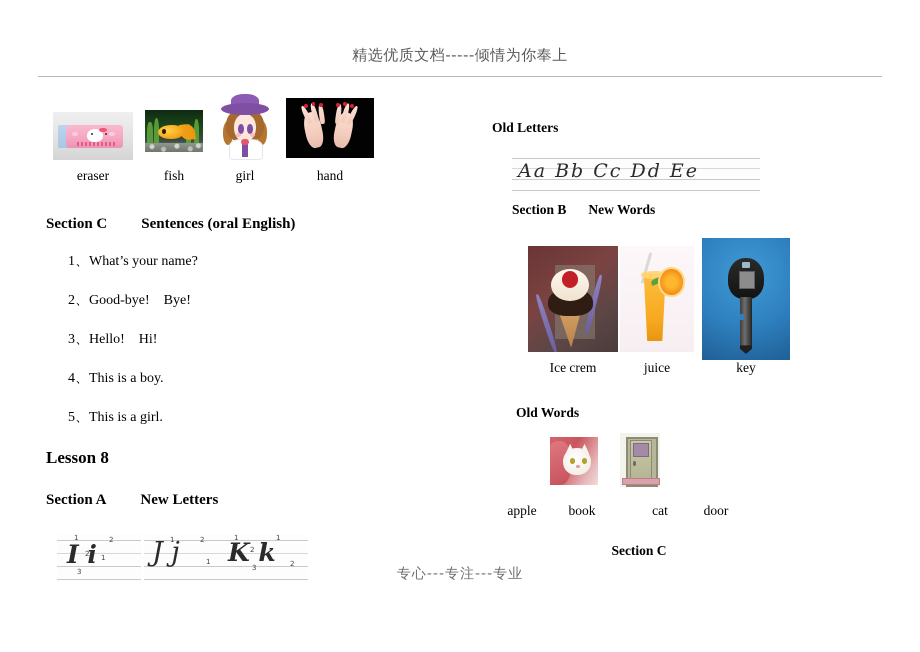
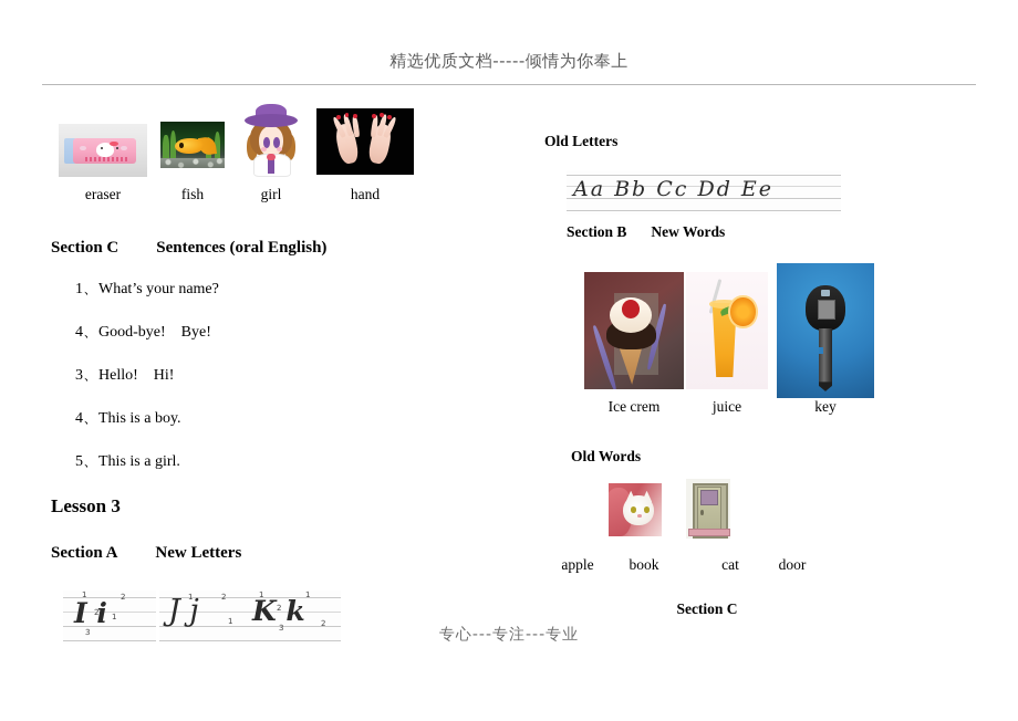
  精选优质文档-----倾情为你奉上
  eraser
  fish
  girl
  hand
  Section C Sentences (oral English)
  1、What’s your name?
- 2、Good-bye! Bye!
+ 4、Good-bye! Bye!
  3、Hello! Hi!
  4、This is a boy.
  5、This is a girl.
- Lesson 8
+ Lesson 3
  Section A New Letters
  I i
  1
  2
  3
  2
  1
  J j
  1
  2
  1
  K k
  1
  2
  3
  1
  2
  Old Letters
  Aa Bb Cc Dd Ee
  Section B New Words
  Ice crem
  juice
  key
  Old Words
  apple
  book
  cat
  door
  Section C
  专心---专注---专业
